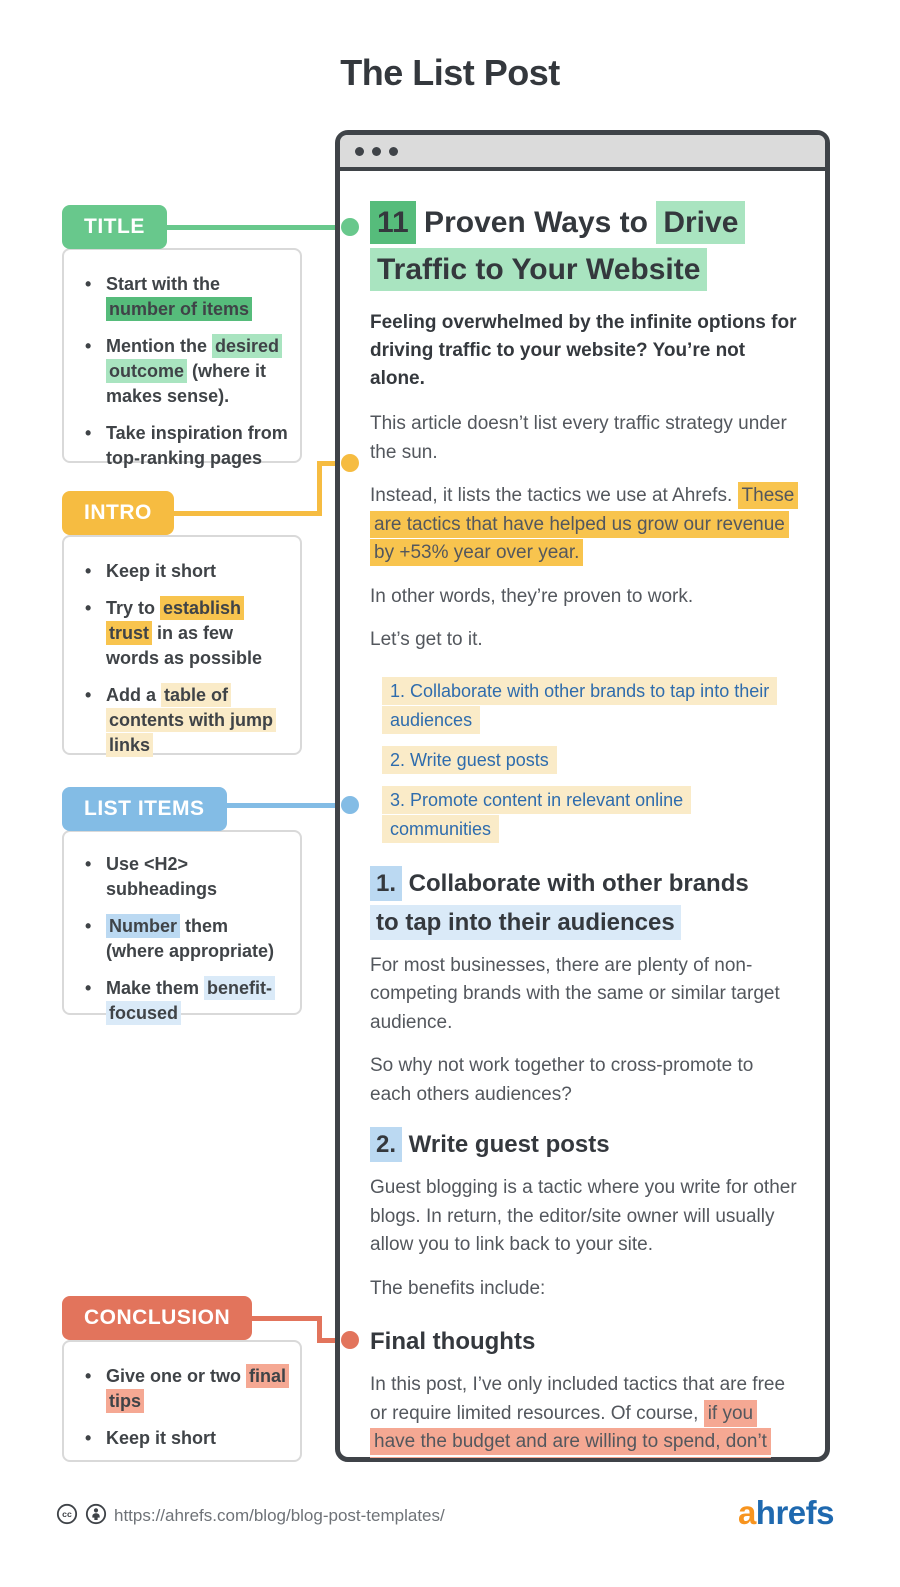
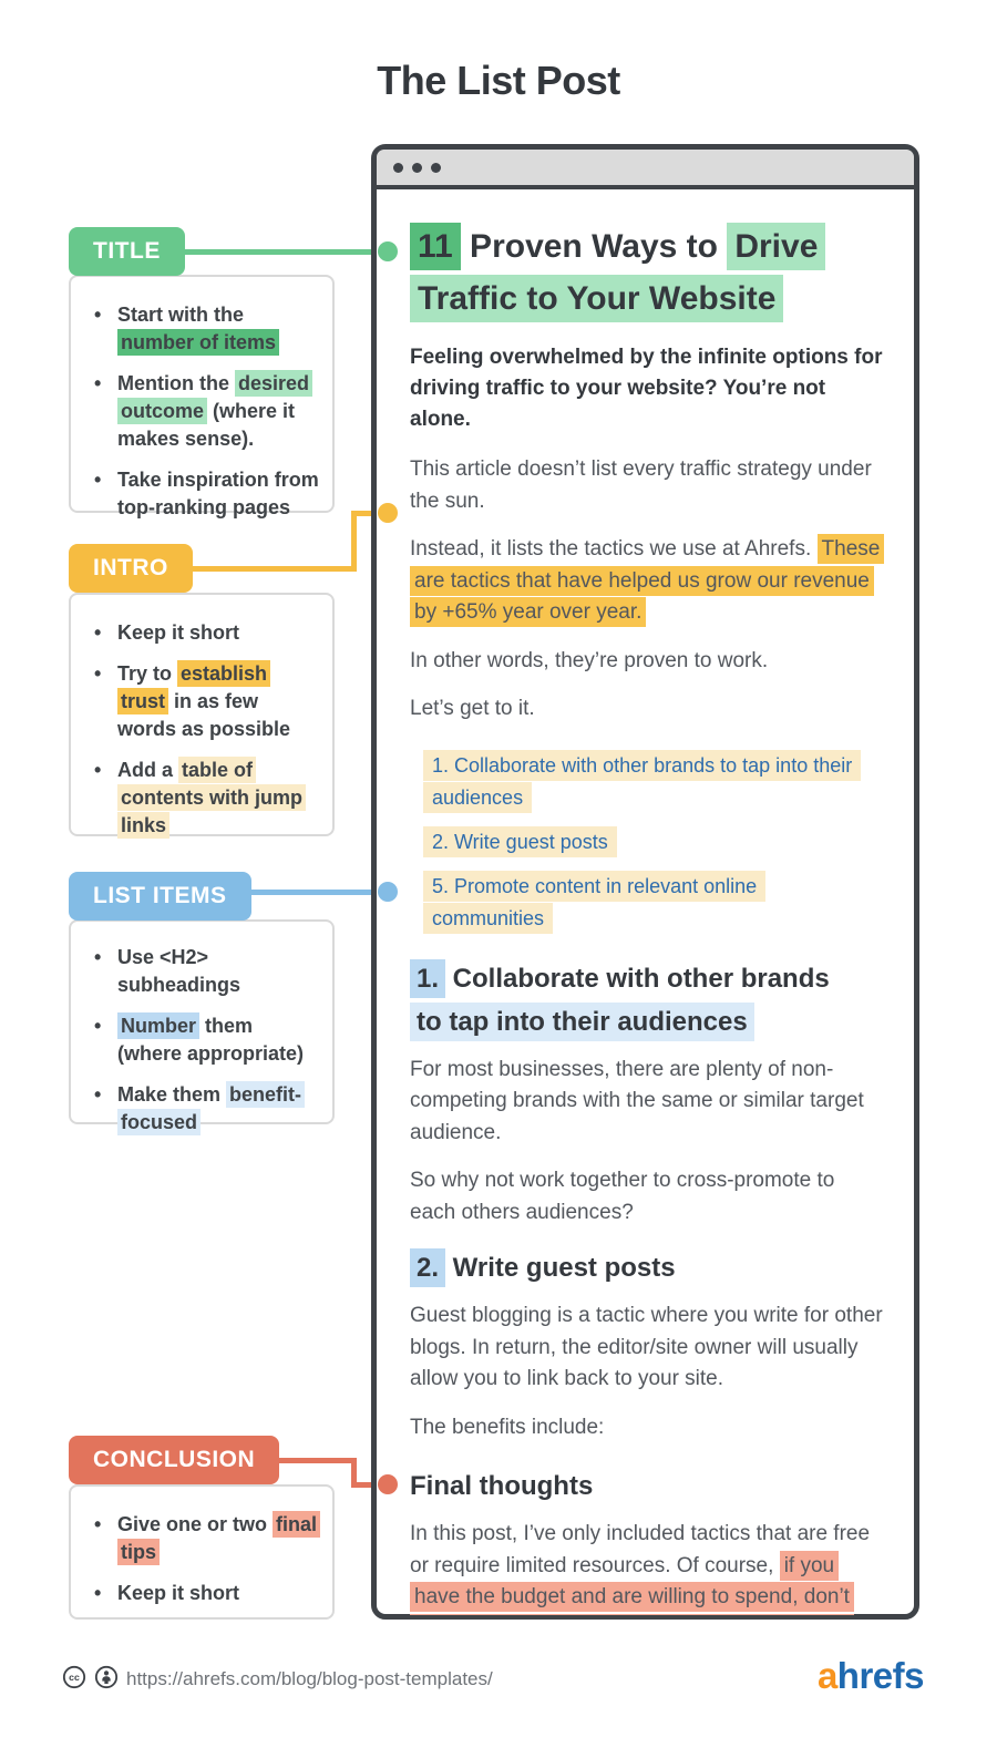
  The List Post
  TITLE
  Start with the number of items
  Mention the desired outcome (where it makes sense).
  Take inspiration from top-ranking pages
  INTRO
  Keep it short
  Try to establish trust in as few words as possible
  Add a table of contents with jump links
  LIST ITEMS
  Use <H2> subheadings
  Number them (where appropriate)
  Make them benefit-focused
  CONCLUSION
  Give one or two final tips
  Keep it short
  11 Proven Ways to Drive
  Traffic to Your Website
  Feeling overwhelmed by the infinite options for driving traffic to your website? You’re not alone.
  This article doesn’t list every traffic strategy under the sun.
- Instead, it lists the tactics we use at Ahrefs. These are tactics that have helped us grow our revenue by +53% year over year.
+ Instead, it lists the tactics we use at Ahrefs. These are tactics that have helped us grow our revenue by +65% year over year.
  In other words, they’re proven to work.
  Let’s get to it.
  1. Collaborate with other brands to tap into their audiences
  2. Write guest posts
- 3. Promote content in relevant online communities
+ 5. Promote content in relevant online communities
  1. Collaborate with other brands
  to tap into their audiences
  For most businesses, there are plenty of non-competing brands with the same or similar target audience.
  So why not work together to cross-promote to each others audiences?
  2. Write guest posts
  Guest blogging is a tactic where you write for other blogs. In return, the editor/site owner will usually allow you to link back to your site.
  The benefits include:
  Final thoughts
  cc
  https://ahrefs.com/blog/blog-post-templates/
  ahrefs
